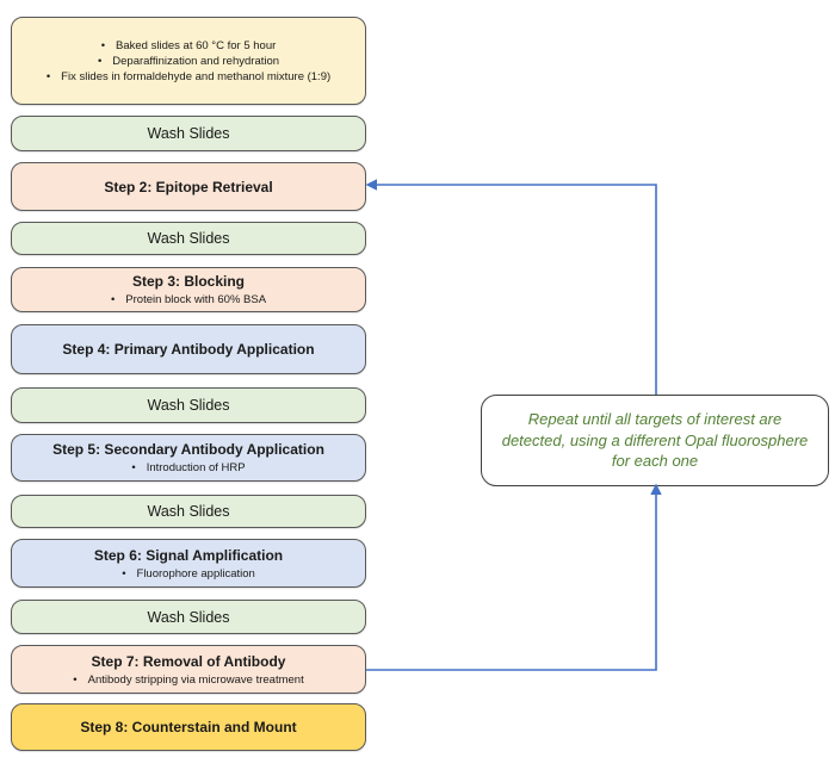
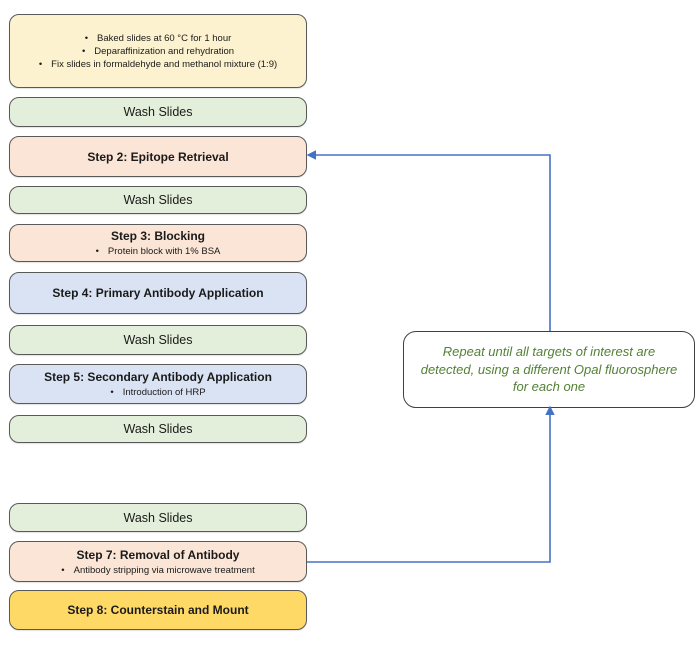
- Baked slides at 60 °C for 5 hour
+ Baked slides at 60 °C for 1 hour
  Deparaffinization and rehydration
  Fix slides in formaldehyde and methanol mixture (1:9)
  Wash Slides
  Step 2: Epitope Retrieval
  Wash Slides
  Step 3: Blocking
- Protein block with 60% BSA
+ Protein block with 1% BSA
  Step 4: Primary Antibody Application
  Wash Slides
  Step 5: Secondary Antibody Application
  Introduction of HRP
  Wash Slides
- Step 6: Signal Amplification
- Fluorophore application
  Wash Slides
  Step 7: Removal of Antibody
  Antibody stripping via microwave treatment
  Step 8: Counterstain and Mount
  Repeat until all targets of interest are
  detected, using a different Opal fluorosphere
  for each one
